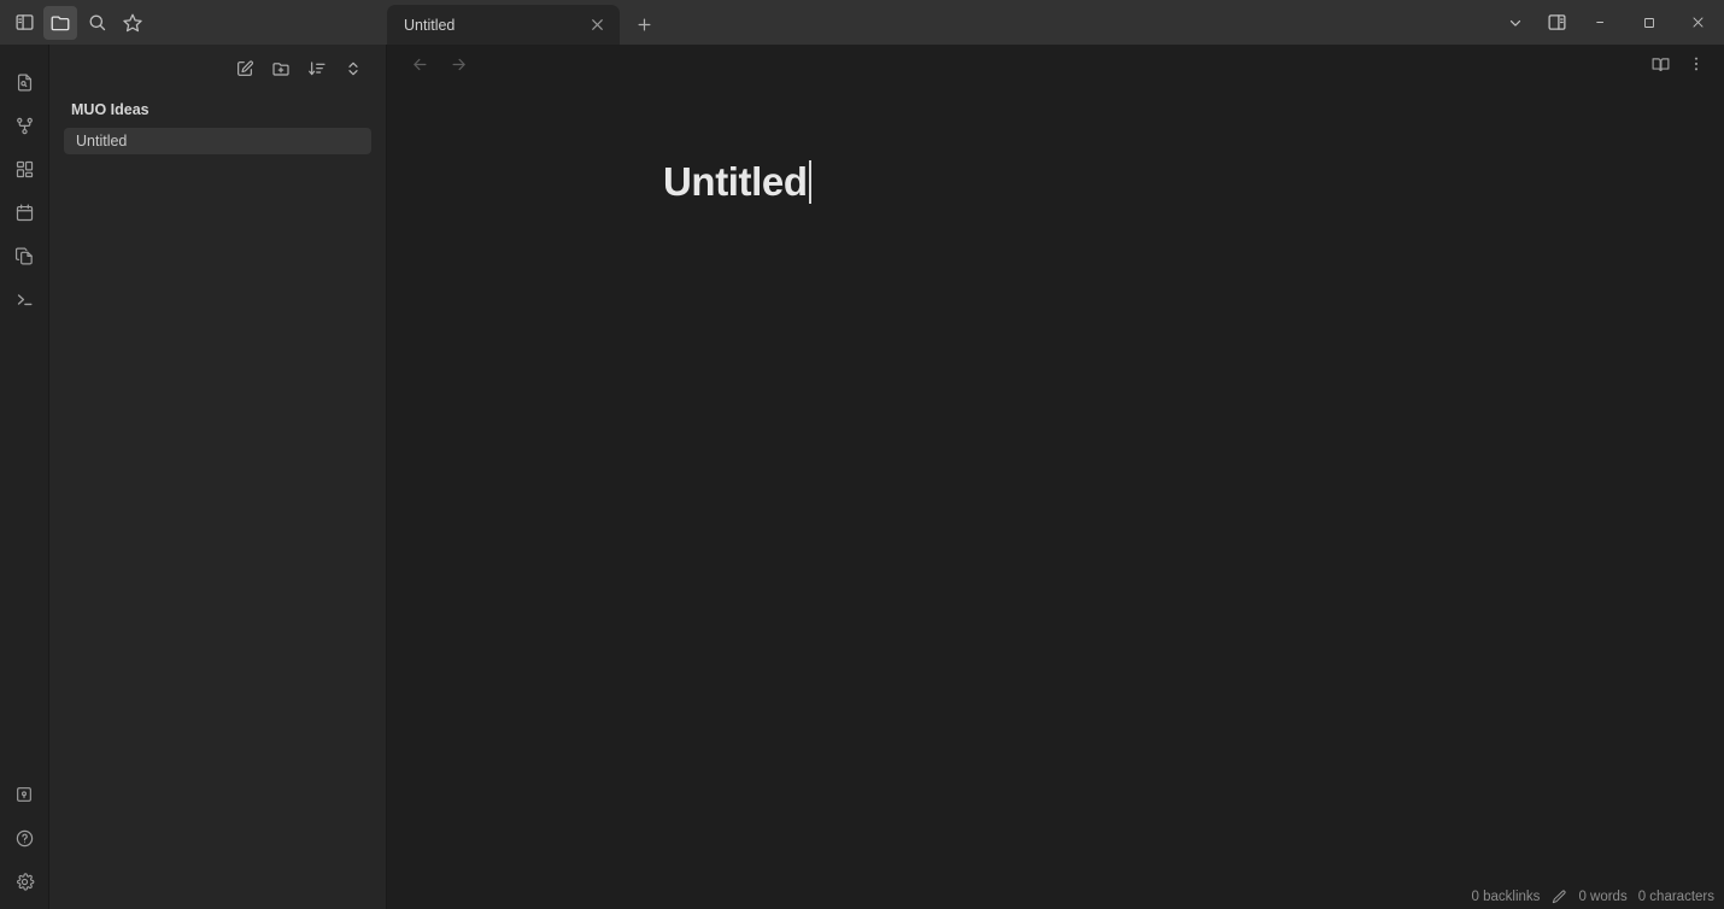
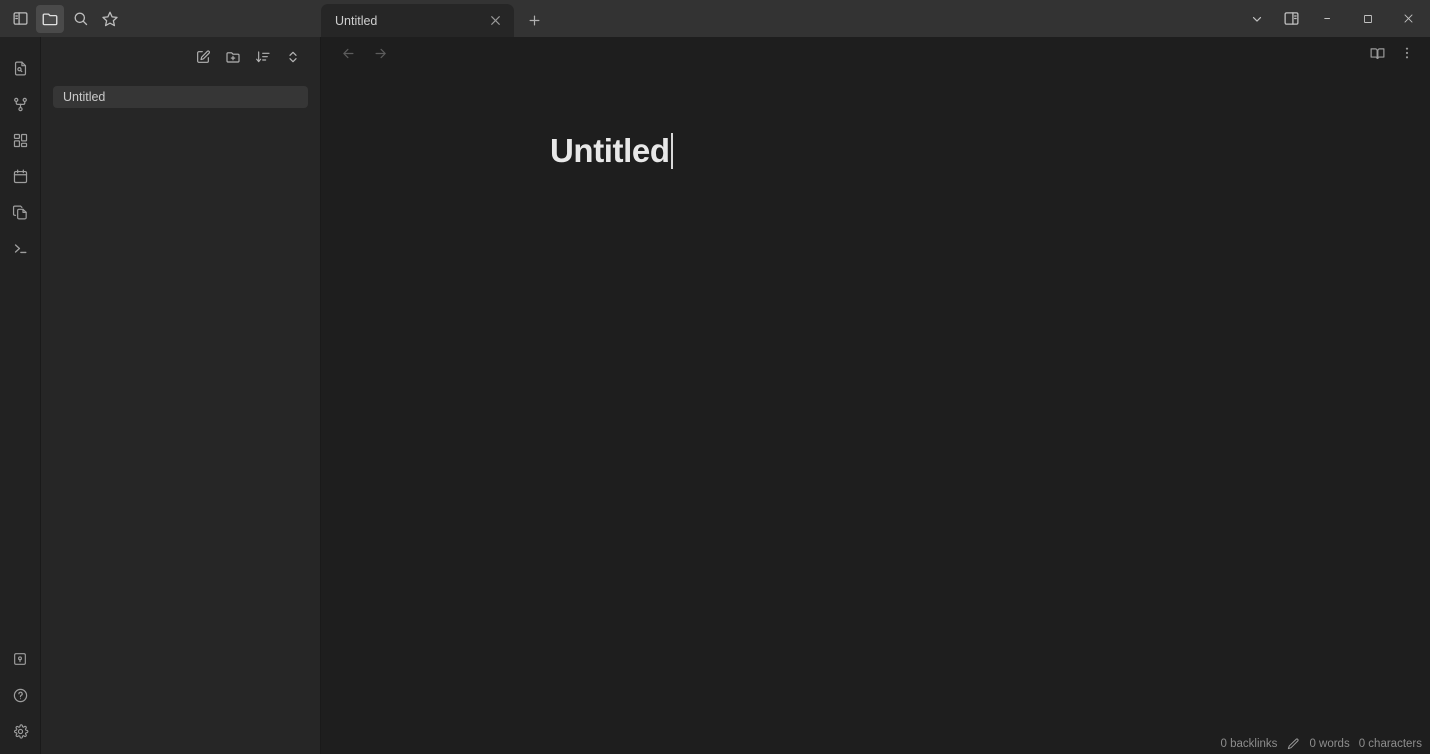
  Untitled
- MUO Ideas
  Untitled
  Untitled
  0 backlinks
  0 words
  0 characters
